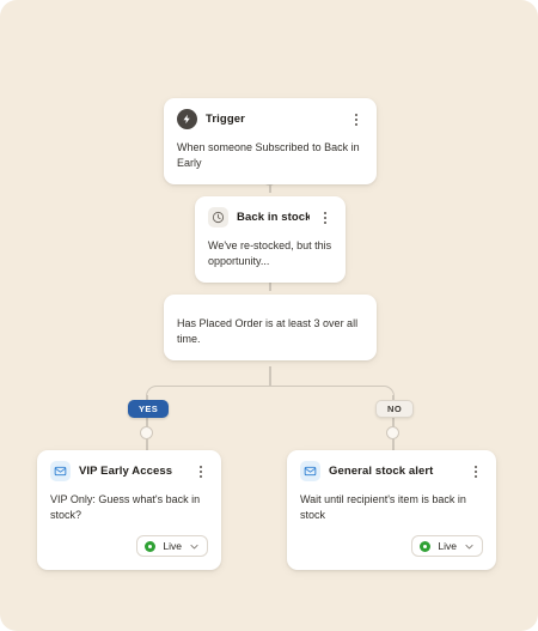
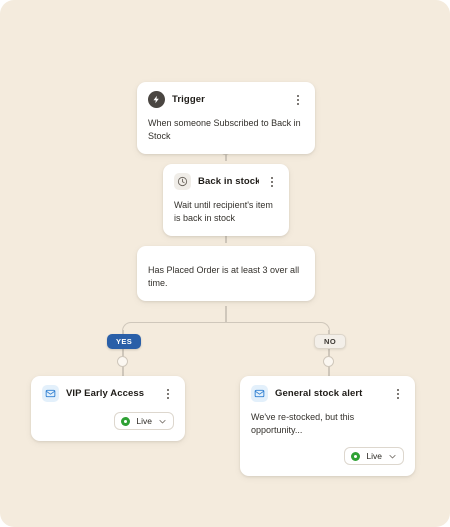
  YES
  NO
  Trigger
- When someone Subscribed to Back in Early
+ When someone Subscribed to Back in Stock
- We've re-stocked, but this opportunity...
+ Wait until recipient's item is back in stock
  Has Placed Order is at least 3 over all time.
  VIP Early Access
- VIP Only: Guess what's back in stock?
  Live
  General stock alert
- Wait until recipient's item is back in stock
+ We've re-stocked, but this opportunity...
  Live
